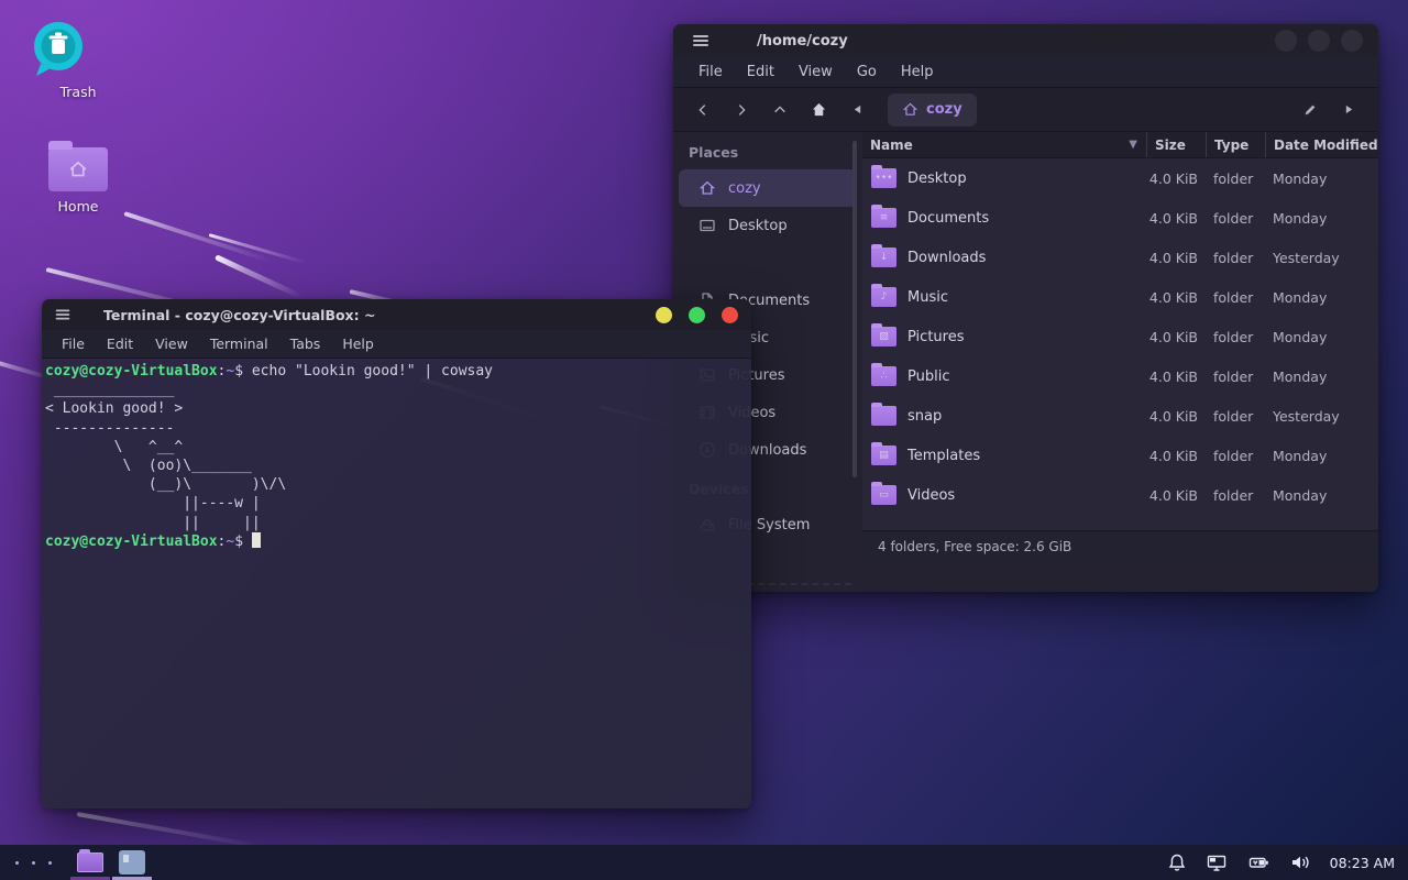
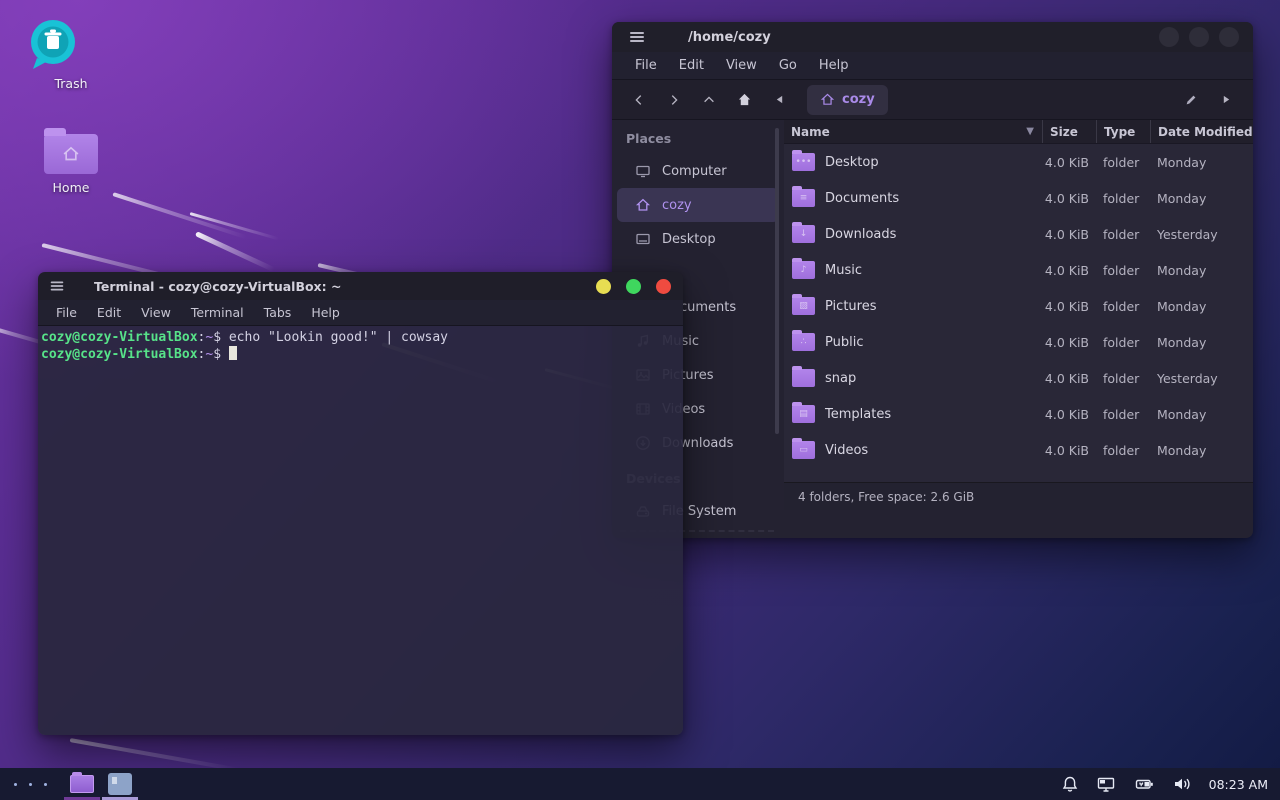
  Trash
  Home
  /home/cozy
  File
  Edit
  View
  Go
  Help
  cozy
  Places
+ Computer
  cozy
  Desktop
  cuments
  wnloads
  Name
  ▼
  Size
  Type
  Date Modified
  •••
  Desktop
  4.0 KiB
  folder
  Monday
  ≡
  Documents
  4.0 KiB
  folder
  Monday
  ↓
  Downloads
  4.0 KiB
  folder
  Yesterday
  ♪
  Music
  4.0 KiB
  folder
  Monday
  ▨
  Pictures
  4.0 KiB
  folder
  Monday
  ∴
  Public
  4.0 KiB
  folder
  Monday
  snap
  4.0 KiB
  folder
  Yesterday
  ▤
  Templates
  4.0 KiB
  folder
  Monday
  ▭
  Videos
  4.0 KiB
  folder
  Monday
  4 folders, Free space: 2.6 GiB
  Terminal - cozy@cozy-VirtualBox: ~
  File
  Edit
  View
  Terminal
  Tabs
  Help
  cozy@cozy-VirtualBox:~$ echo "Lookin good!" | cowsay
- ______________
- < Lookin good! >
- --------------
- \ ^__^
- \ (oo)\_______
- (__)\ )\/\
- ||----w |
- || ||
  cozy@cozy-VirtualBox:~$
  08:23 AM
